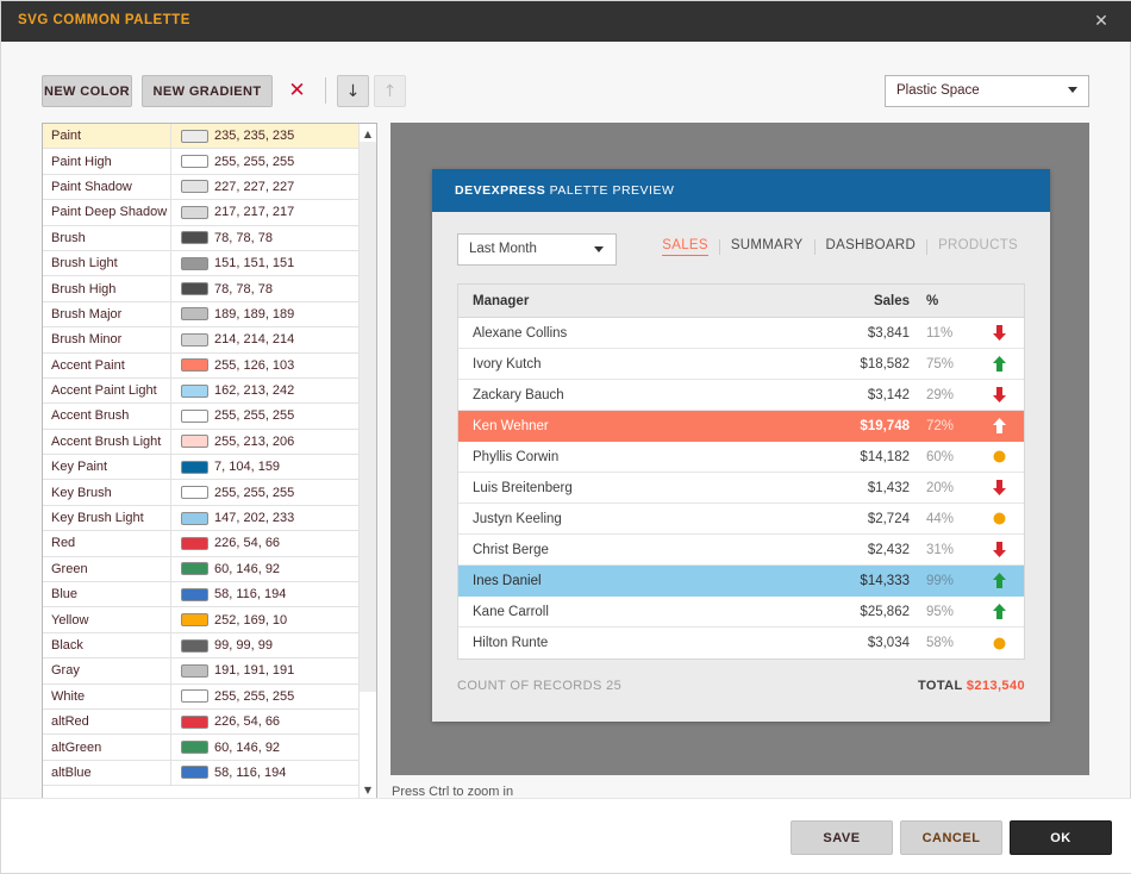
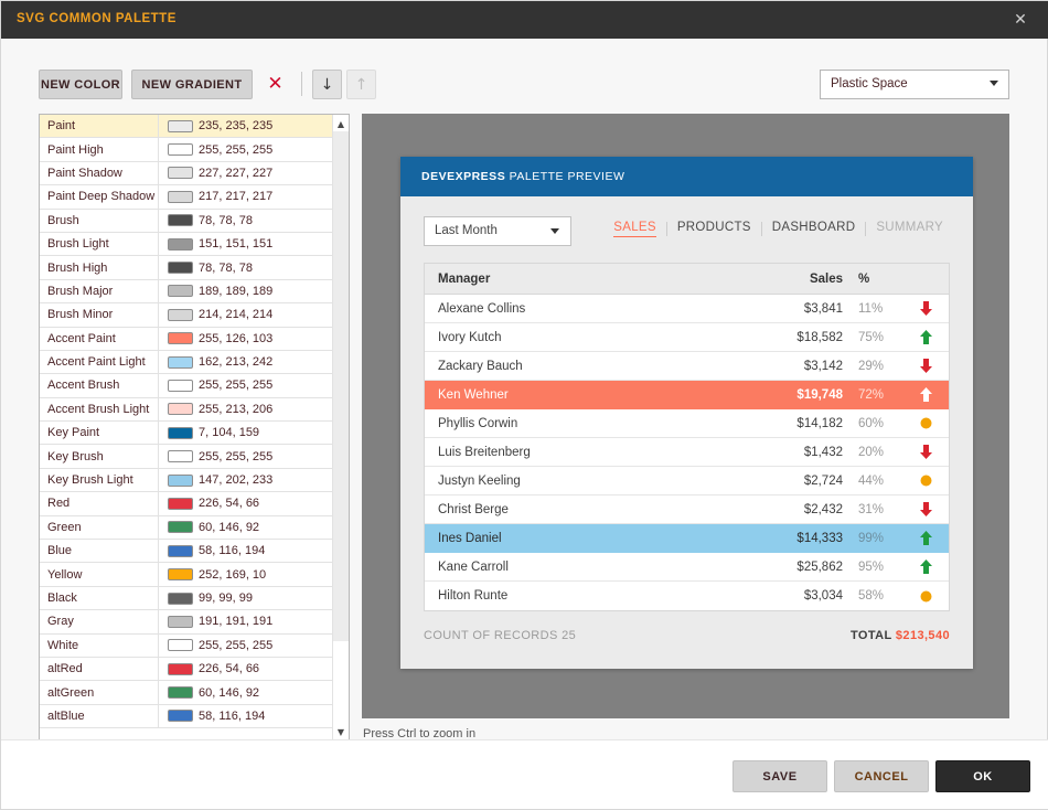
  SVG COMMON PALETTE
  ✕
  NEW COLOR
  NEW GRADIENT
  ✕
  ↓
  ↑
  Plastic Space
  Paint
  235, 235, 235
  Paint High
  255, 255, 255
  Paint Shadow
  227, 227, 227
  Paint Deep Shadow
  217, 217, 217
  Brush
  78, 78, 78
  Brush Light
  151, 151, 151
  Brush High
  78, 78, 78
  Brush Major
  189, 189, 189
  Brush Minor
  214, 214, 214
  Accent Paint
  255, 126, 103
  Accent Paint Light
  162, 213, 242
  Accent Brush
  255, 255, 255
  Accent Brush Light
  255, 213, 206
  Key Paint
  7, 104, 159
  Key Brush
  255, 255, 255
  Key Brush Light
  147, 202, 233
  Red
  226, 54, 66
  Green
  60, 146, 92
  Blue
  58, 116, 194
  Yellow
  252, 169, 10
  Black
  99, 99, 99
  Gray
  191, 191, 191
  White
  255, 255, 255
  altRed
  226, 54, 66
  altGreen
  60, 146, 92
  altBlue
  58, 116, 194
  ▲
  ▼
  DEVEXPRESS PALETTE PREVIEW
  Last Month
  SALES
- SUMMARY
+ PRODUCTS
  DASHBOARD
- PRODUCTS
+ SUMMARY
  Manager
  Sales
  %
  Alexane Collins
  $3,841
  11%
  Ivory Kutch
  $18,582
  75%
  Zackary Bauch
  $3,142
  29%
  Ken Wehner
  $19,748
  72%
  Phyllis Corwin
  $14,182
  60%
  Luis Breitenberg
  $1,432
  20%
  Justyn Keeling
  $2,724
  44%
  Christ Berge
  $2,432
  31%
  Ines Daniel
  $14,333
  99%
  Kane Carroll
  $25,862
  95%
  Hilton Runte
  $3,034
  58%
  COUNT OF RECORDS 25
  TOTAL $213,540
  Press Ctrl to zoom in
  SAVE
  CANCEL
  OK
